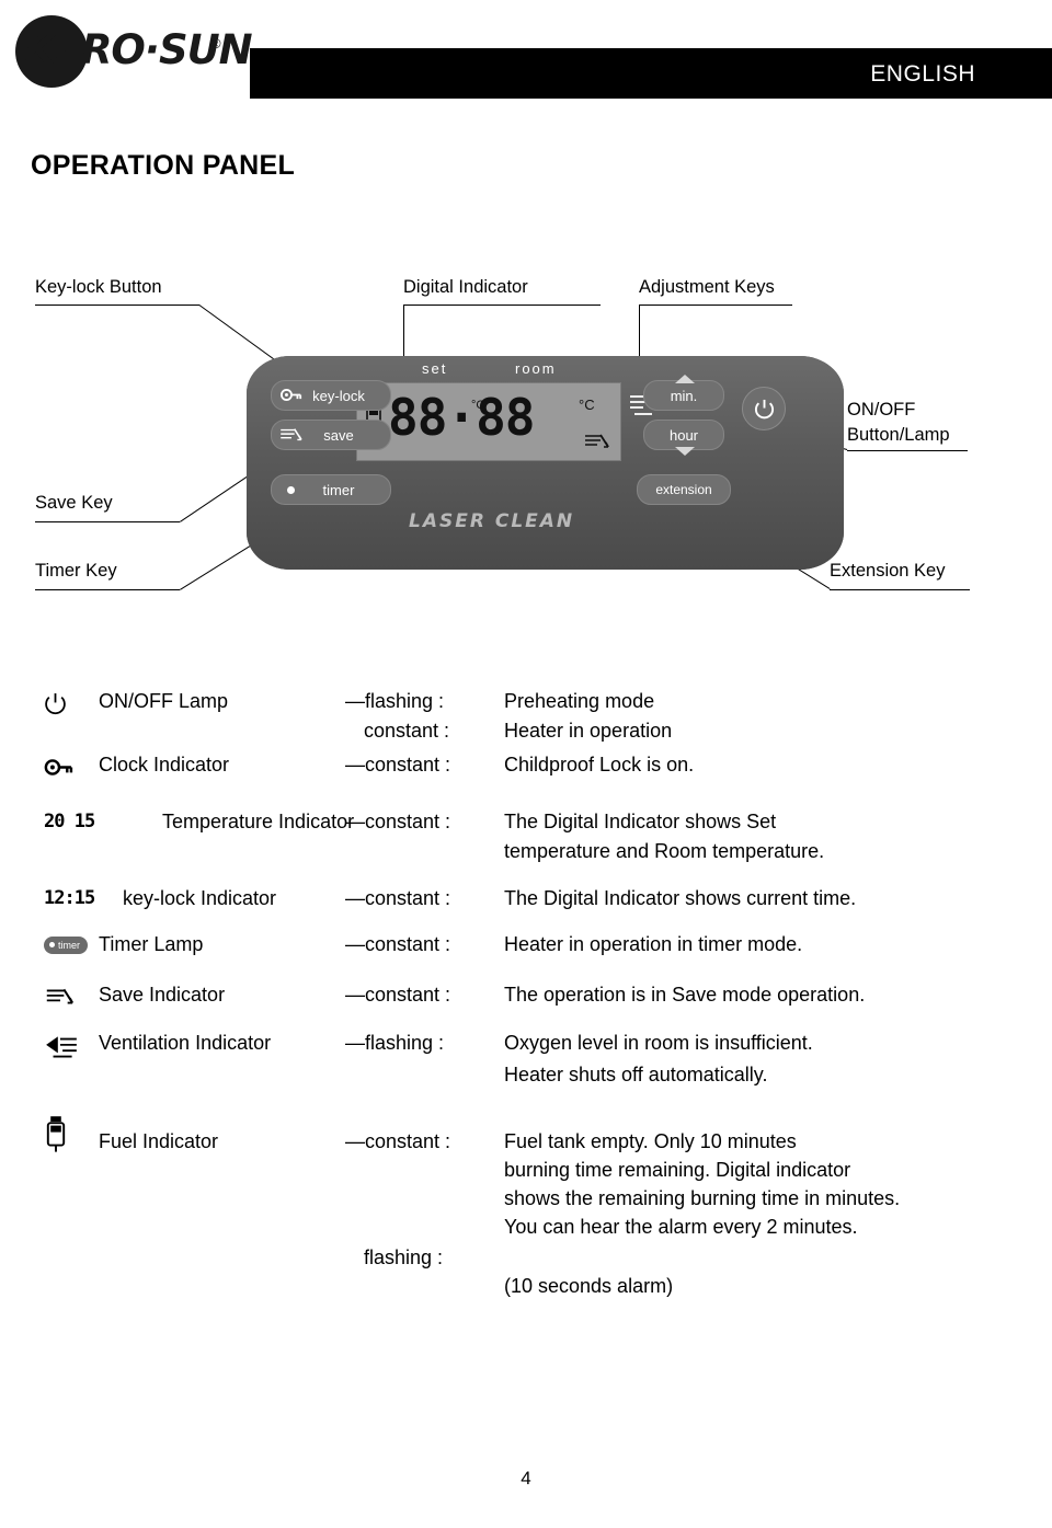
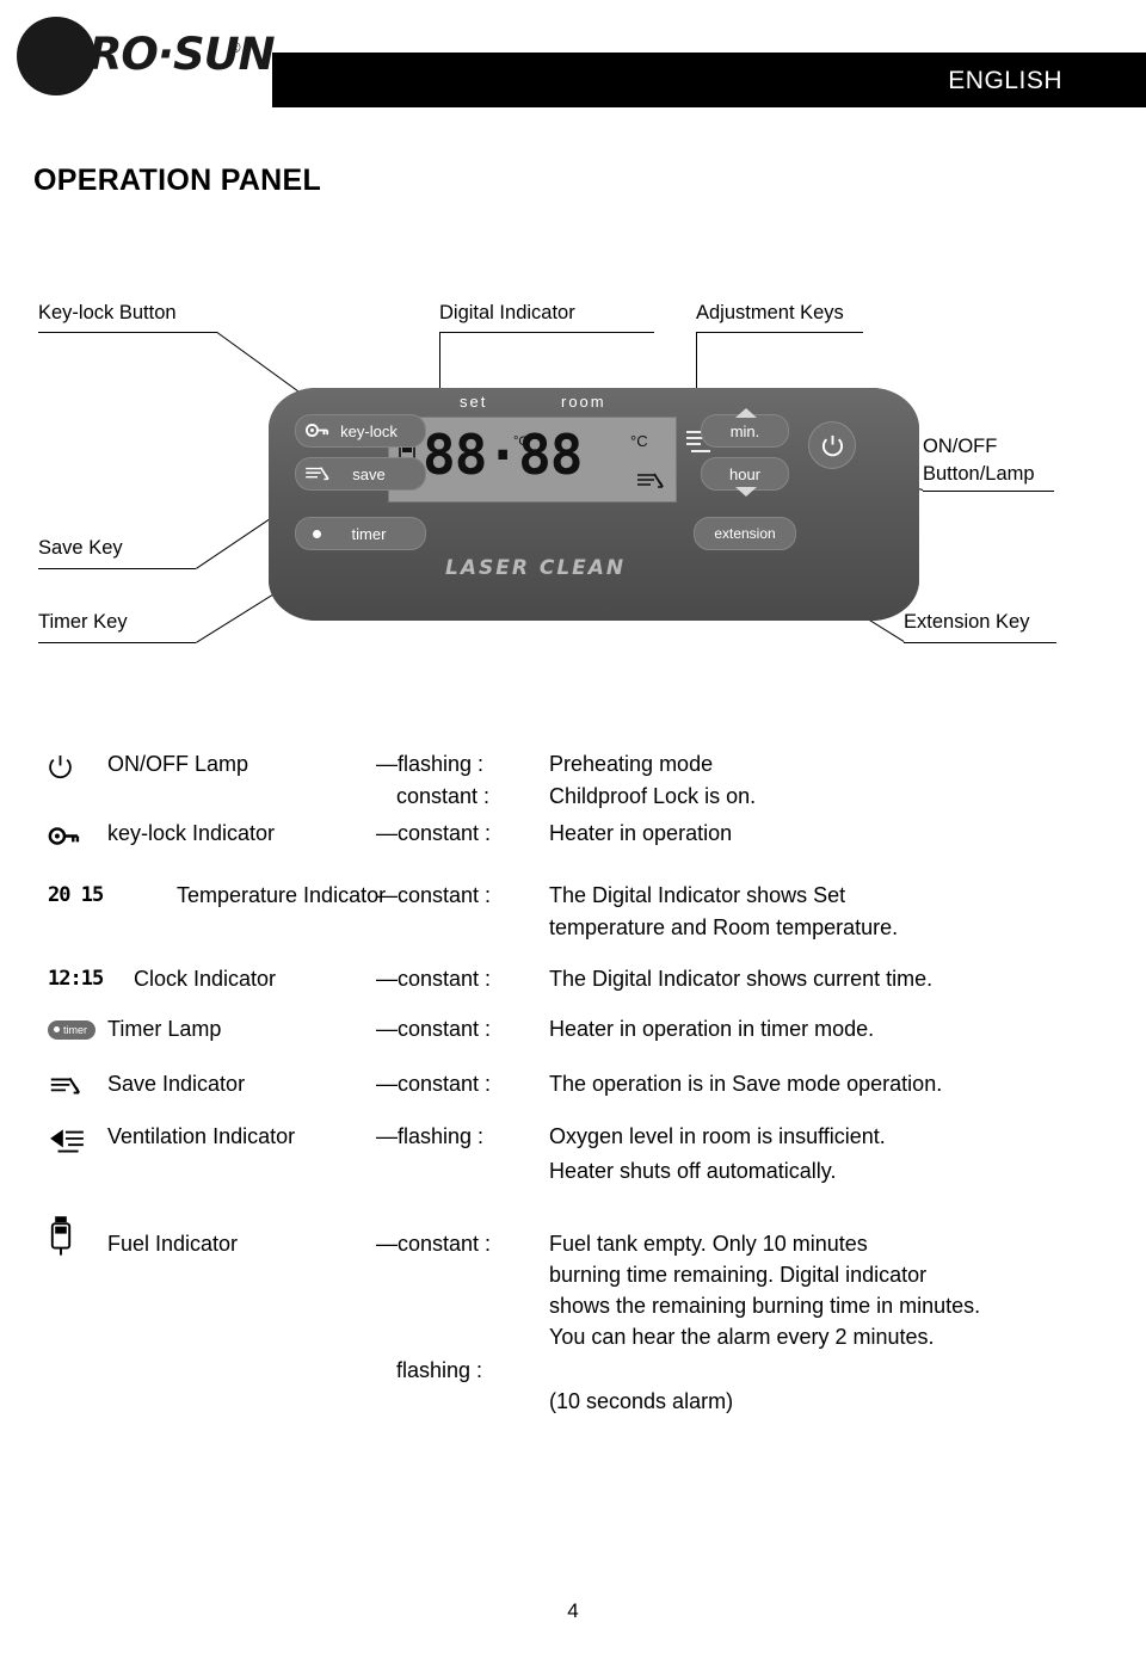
  KERO·SUN
  ®
  ENGLISH
  OPERATION PANEL
  Key-lock Button
  Digital Indicator
  Adjustment Keys
  ON/OFF
  Button/Lamp
  Save Key
  Timer Key
  Extension Key
  set
  room
  88·88
  °C
  °C
  key-lock
  save
  timer
  min.
  hour
  extension
  LASER CLEAN
  ON/OFF Lamp
  —flashing :
  constant :
  Preheating mode
- Heater in operation
+ Childproof Lock is on.
- Clock Indicator
+ key-lock Indicator
  —constant :
- Childproof Lock is on.
+ Heater in operation
  20 15
  Temperature Indicator
  —constant :
  The Digital Indicator shows Set
  temperature and Room temperature.
  12:15
- key-lock Indicator
+ Clock Indicator
  —constant :
  The Digital Indicator shows current time.
  timer
  Timer Lamp
  —constant :
  Heater in operation in timer mode.
  Save Indicator
  —constant :
  The operation is in Save mode operation.
  Ventilation Indicator
  —flashing :
  Oxygen level in room is insufficient.
  Heater shuts off automatically.
  Fuel Indicator
  —constant :
  flashing :
  Fuel tank empty. Only 10 minutes
  burning time remaining. Digital indicator
  shows the remaining burning time in minutes.
  You can hear the alarm every 2 minutes.
  (10 seconds alarm)
  4
